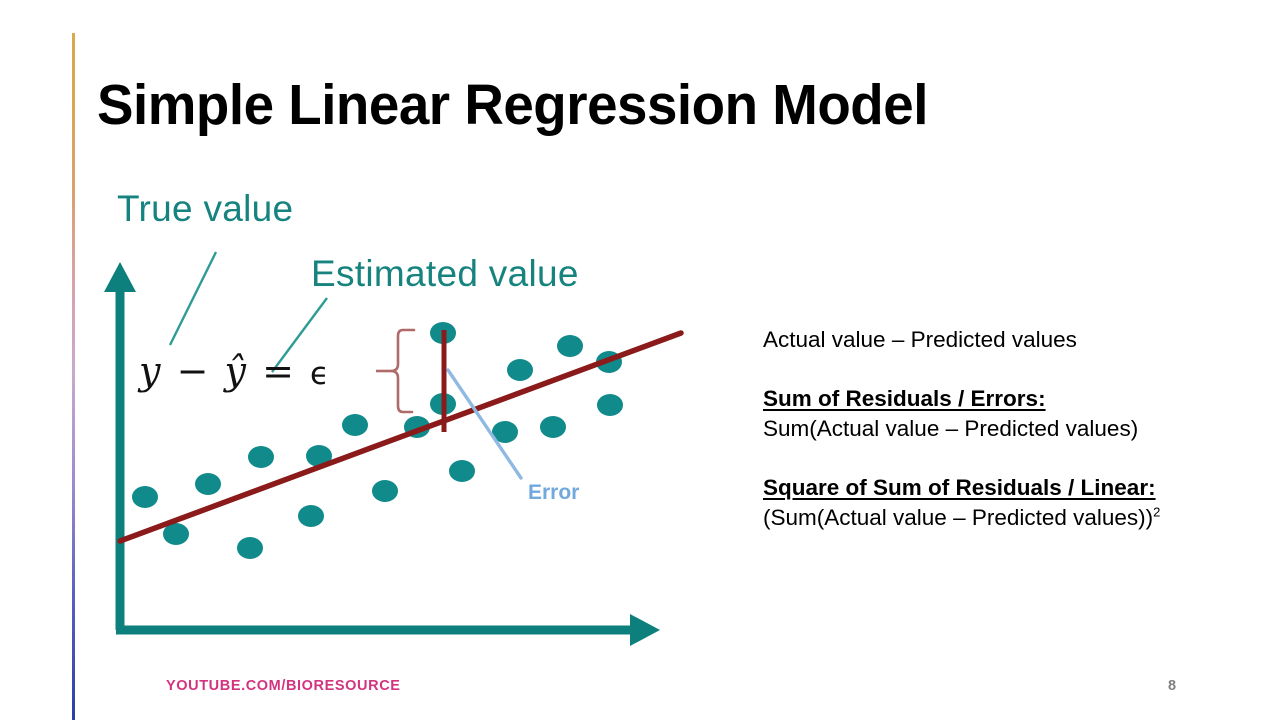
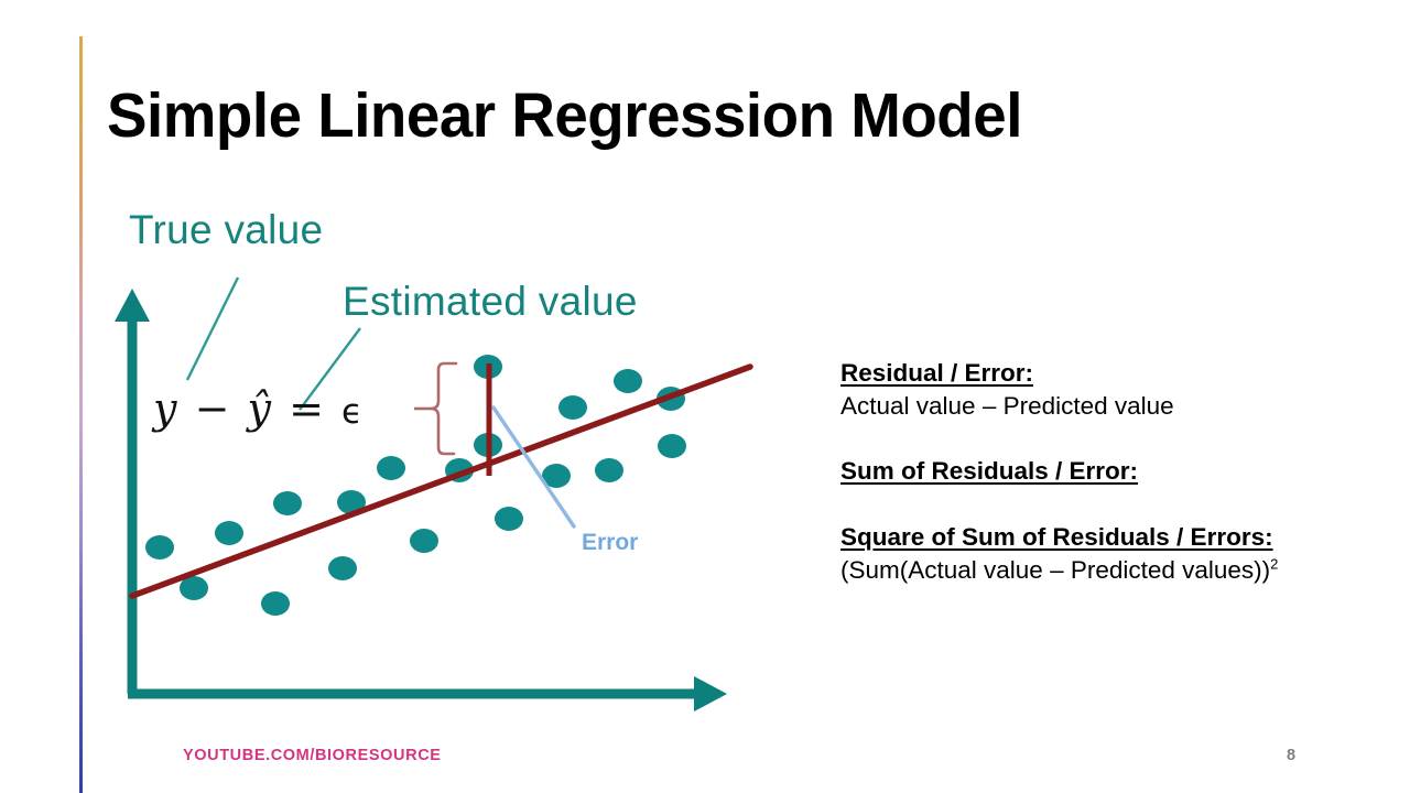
  Simple Linear Regression Model
  True value
  Estimated value
  Error
  y − ŷ = ϵ
+ Residual / Error:
- Actual value – Predicted values
+ Actual value – Predicted value
- Sum of Residuals / Errors:
+ Sum of Residuals / Error:
- Sum(Actual value – Predicted values)
- Square of Sum of Residuals / Linear:
+ Square of Sum of Residuals / Errors:
  (Sum(Actual value – Predicted values))2
  YOUTUBE.COM/BIORESOURCE
  8
